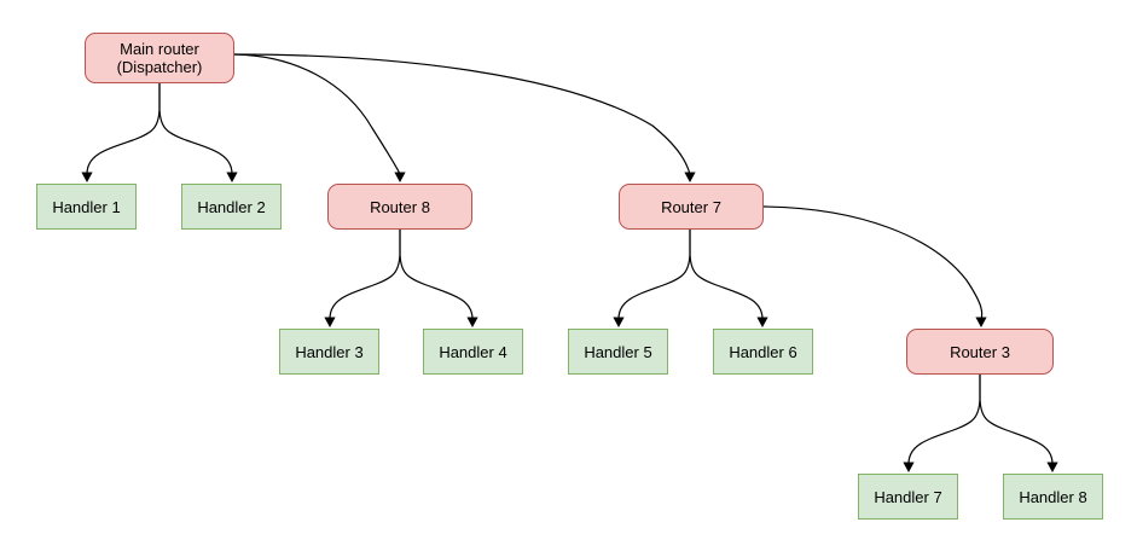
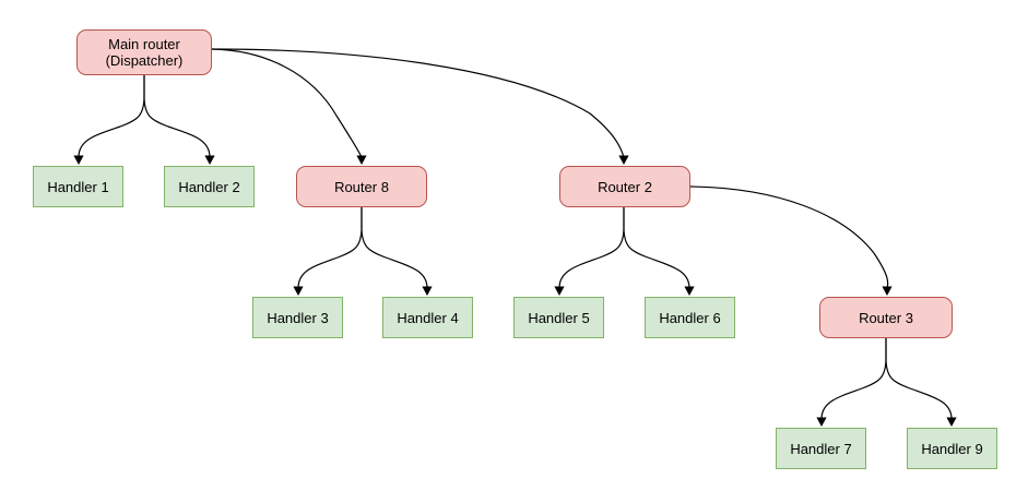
  Main router
  (Dispatcher)
  Handler 1
  Handler 2
  Router 8
- Router 7
+ Router 2
  Handler 3
  Handler 4
  Handler 5
  Handler 6
  Router 3
  Handler 7
- Handler 8
+ Handler 9
